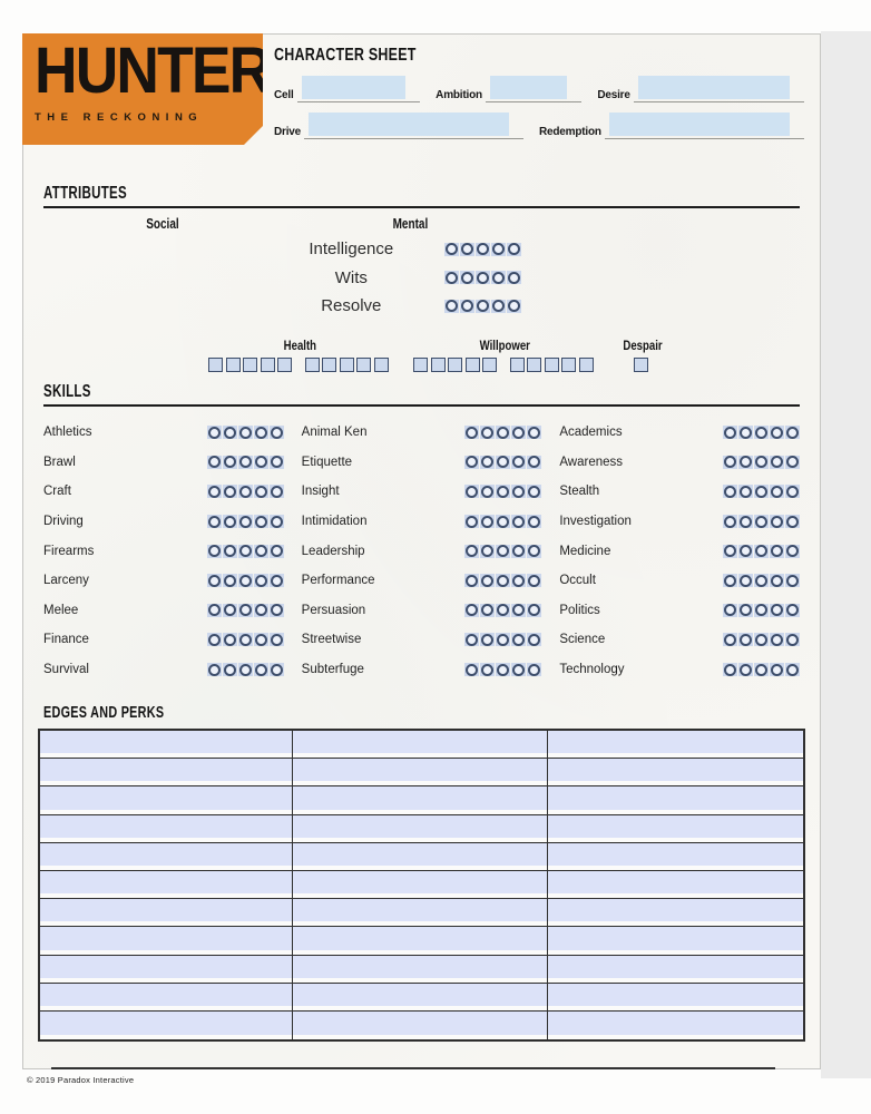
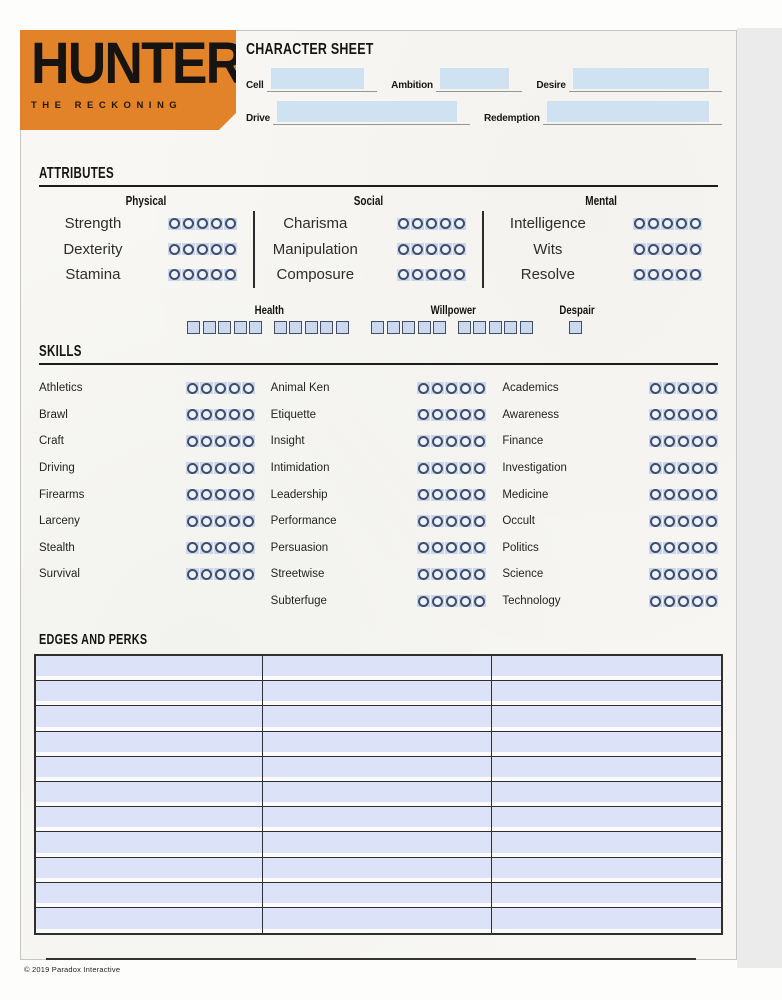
  HUNTER
  THE RECKONING
  CHARACTER SHEET
  Cell
  Ambition
  Desire
  Drive
  Redemption
  ATTRIBUTES
+ Physical
+ Strength
+ Dexterity
+ Stamina
  Social
+ Charisma
+ Manipulation
+ Composure
  Mental
  Intelligence
  Wits
  Resolve
  Health
  Willpower
  Despair
  SKILLS
  Athletics
  Brawl
  Craft
  Driving
  Firearms
  Larceny
- Melee
- Finance
+ Stealth
  Survival
  Animal Ken
  Etiquette
  Insight
  Intimidation
  Leadership
  Performance
  Persuasion
  Streetwise
  Subterfuge
  Academics
  Awareness
- Stealth
+ Finance
  Investigation
  Medicine
  Occult
  Politics
  Science
  Technology
  EDGES AND PERKS
  © 2019 Paradox Interactive
